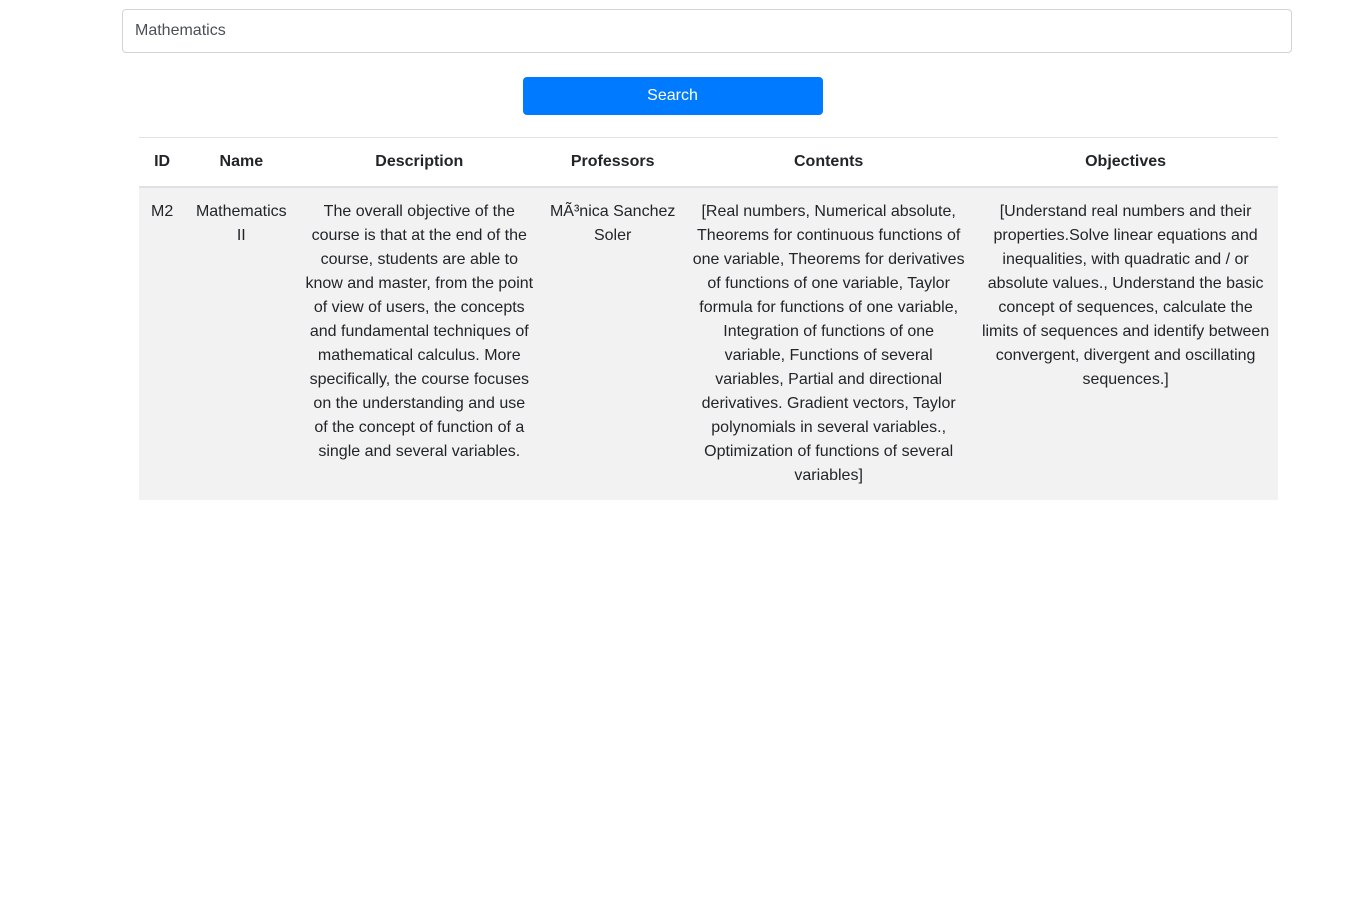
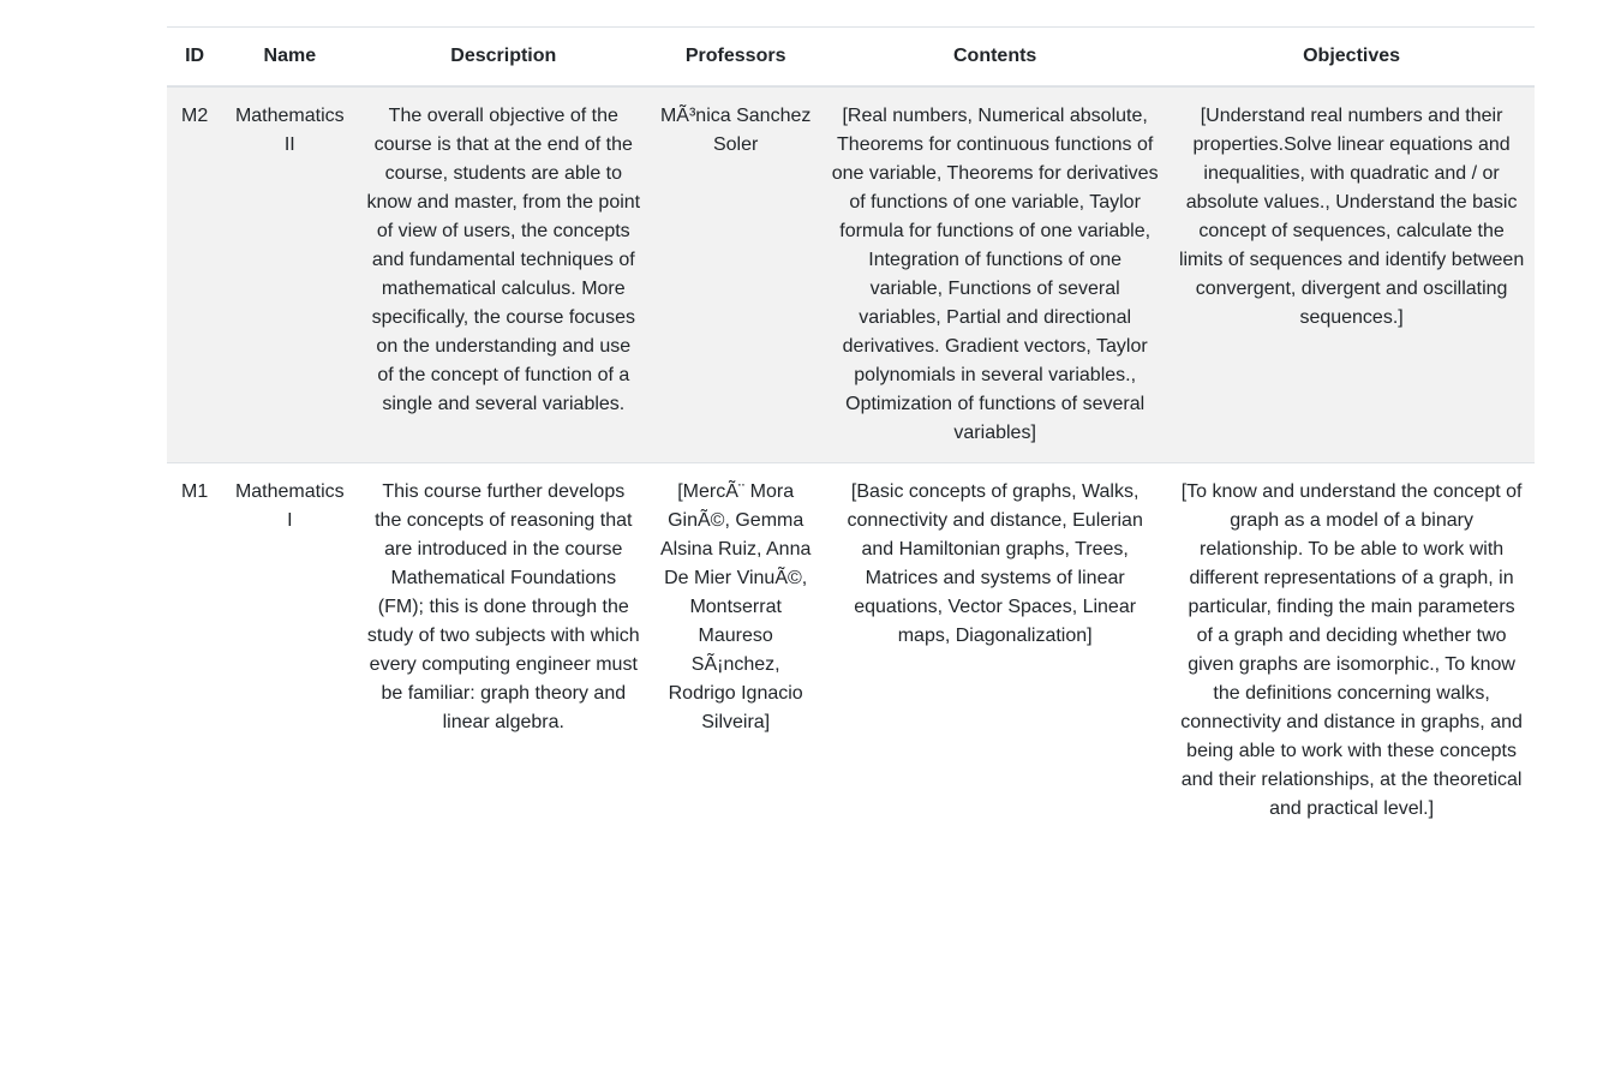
- Mathematics
- Search
  ID	Name	Description	Professors	Contents	Objectives
  M2	Mathematics II	The overall objective of the course is that at the end of the course, students are able to know and master, from the point of view of users, the concepts and fundamental techniques of mathematical calculus. More specifically, the course focuses on the understanding and use of the concept of function of a single and several variables.	MÃ³nica Sanchez Soler	[Real numbers, Numerical absolute, Theorems for continuous functions of one variable, Theorems for derivatives of functions of one variable, Taylor formula for functions of one variable, Integration of functions of one variable, Functions of several variables, Partial and directional derivatives. Gradient vectors, Taylor polynomials in several variables., Optimization of functions of several variables]	[Understand real numbers and their properties.Solve linear equations and inequalities, with quadratic and / or absolute values., Understand the basic concept of sequences, calculate the limits of sequences and identify between convergent, divergent and oscillating sequences.]
+ M1	Mathematics I	This course further develops the concepts of reasoning that are introduced in the course Mathematical Foundations (FM); this is done through the study of two subjects with which every computing engineer must be familiar: graph theory and linear algebra.	[MercÃ¨ Mora GinÃ©, Gemma Alsina Ruiz, Anna De Mier VinuÃ©, Montserrat Maureso SÃ¡nchez, Rodrigo Ignacio Silveira]	[Basic concepts of graphs, Walks, connectivity and distance, Eulerian and Hamiltonian graphs, Trees, Matrices and systems of linear equations, Vector Spaces, Linear maps, Diagonalization]	[To know and understand the concept of graph as a model of a binary relationship. To be able to work with different representations of a graph, in particular, finding the main parameters of a graph and deciding whether two given graphs are isomorphic., To know the definitions concerning walks, connectivity and distance in graphs, and being able to work with these concepts and their relationships, at the theoretical and practical level.]
